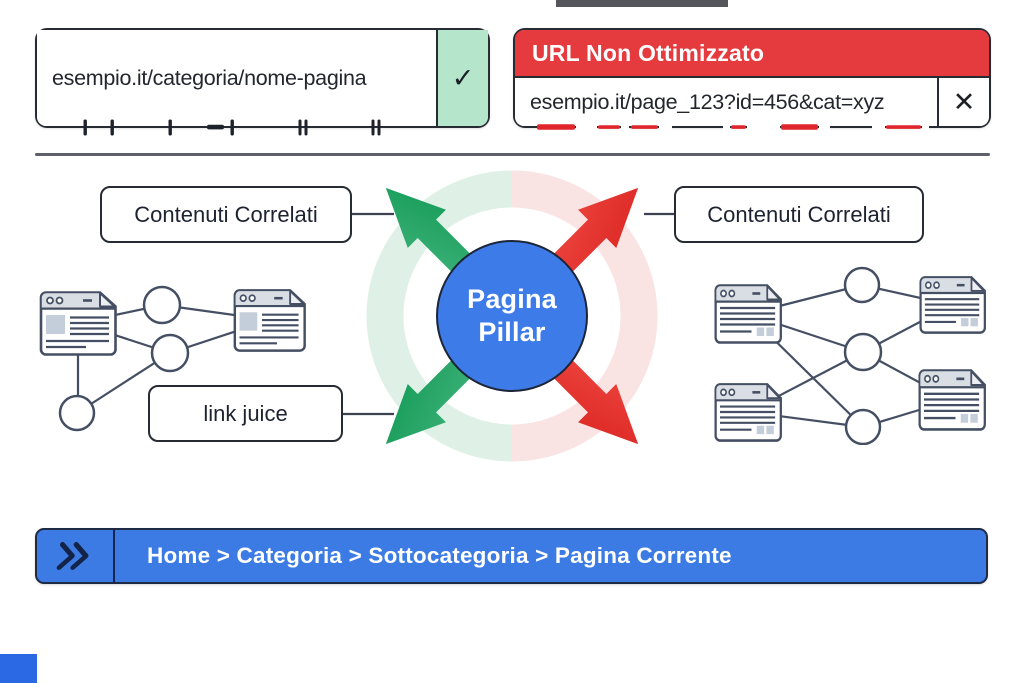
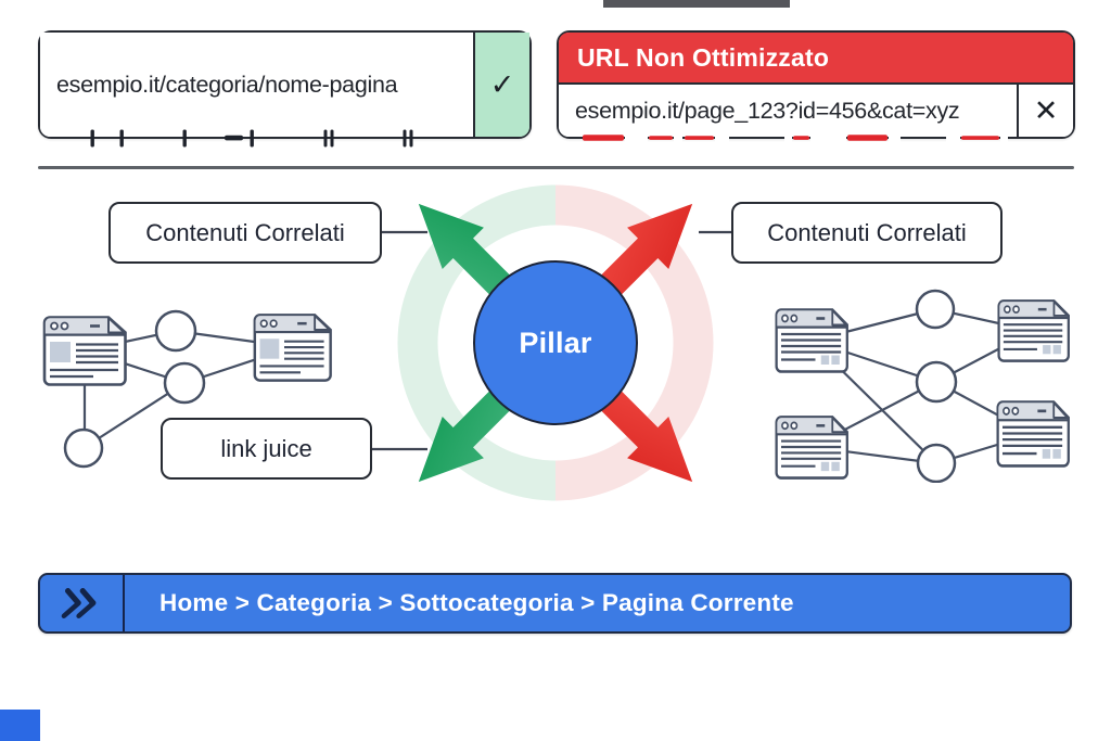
  esempio.it/categoria/nome-pagina
  ✓
  URL Non Ottimizzato
  esempio.it/page_123?id=456&cat=xyz
  ✕
  Contenuti Correlati
  Contenuti Correlati
  link juice
- Pagina
  Pillar
  Home > Categoria > Sottocategoria > Pagina Corrente
